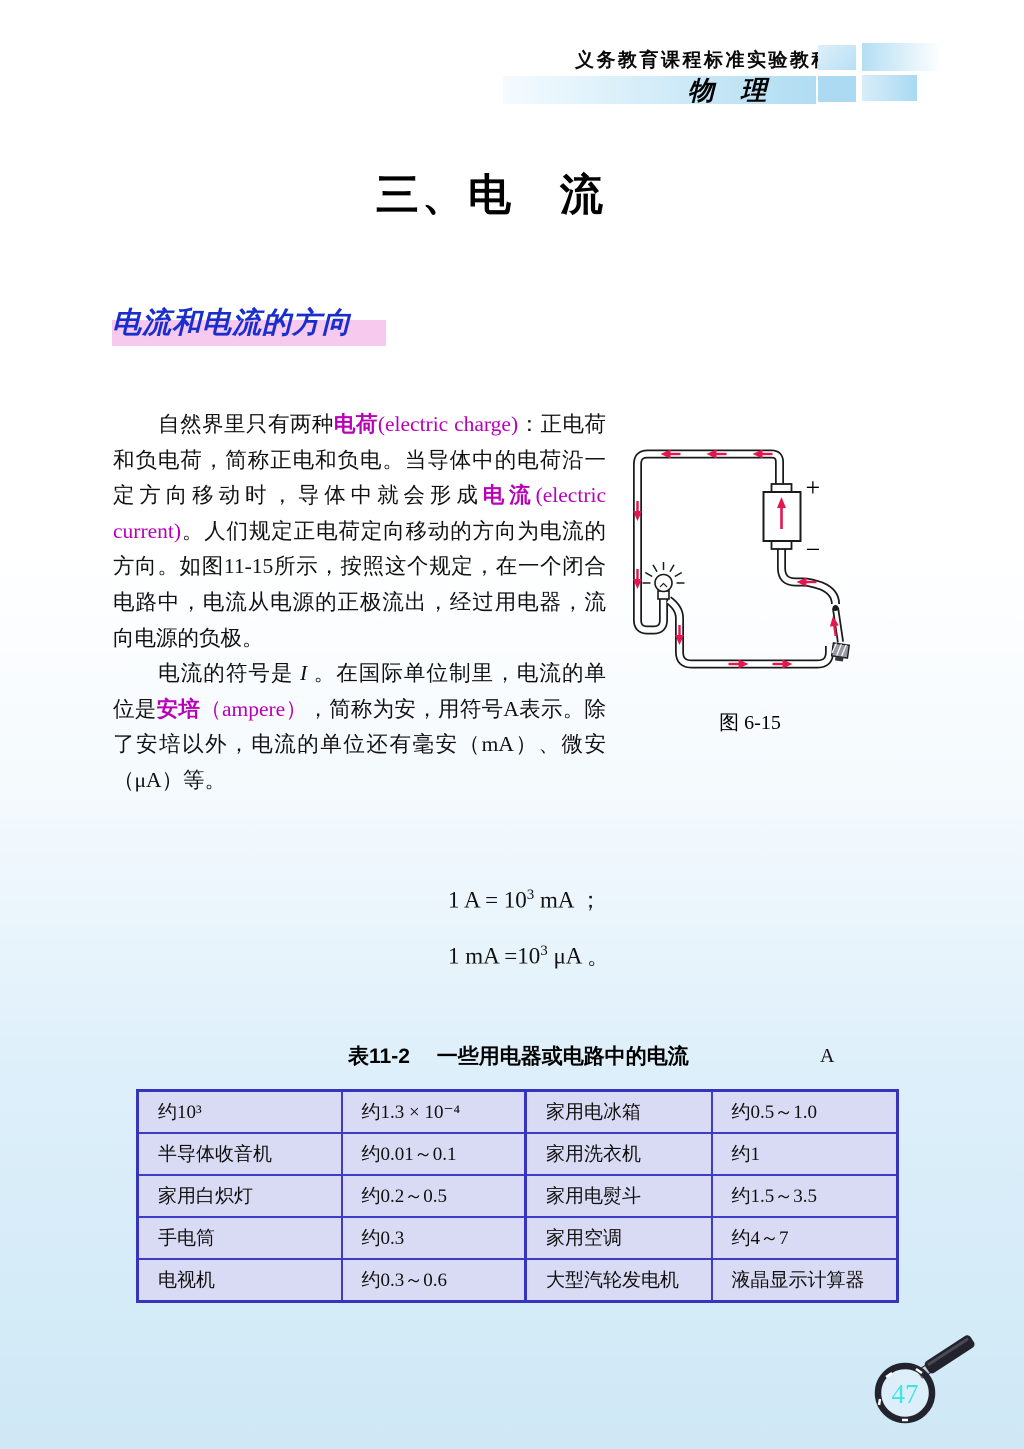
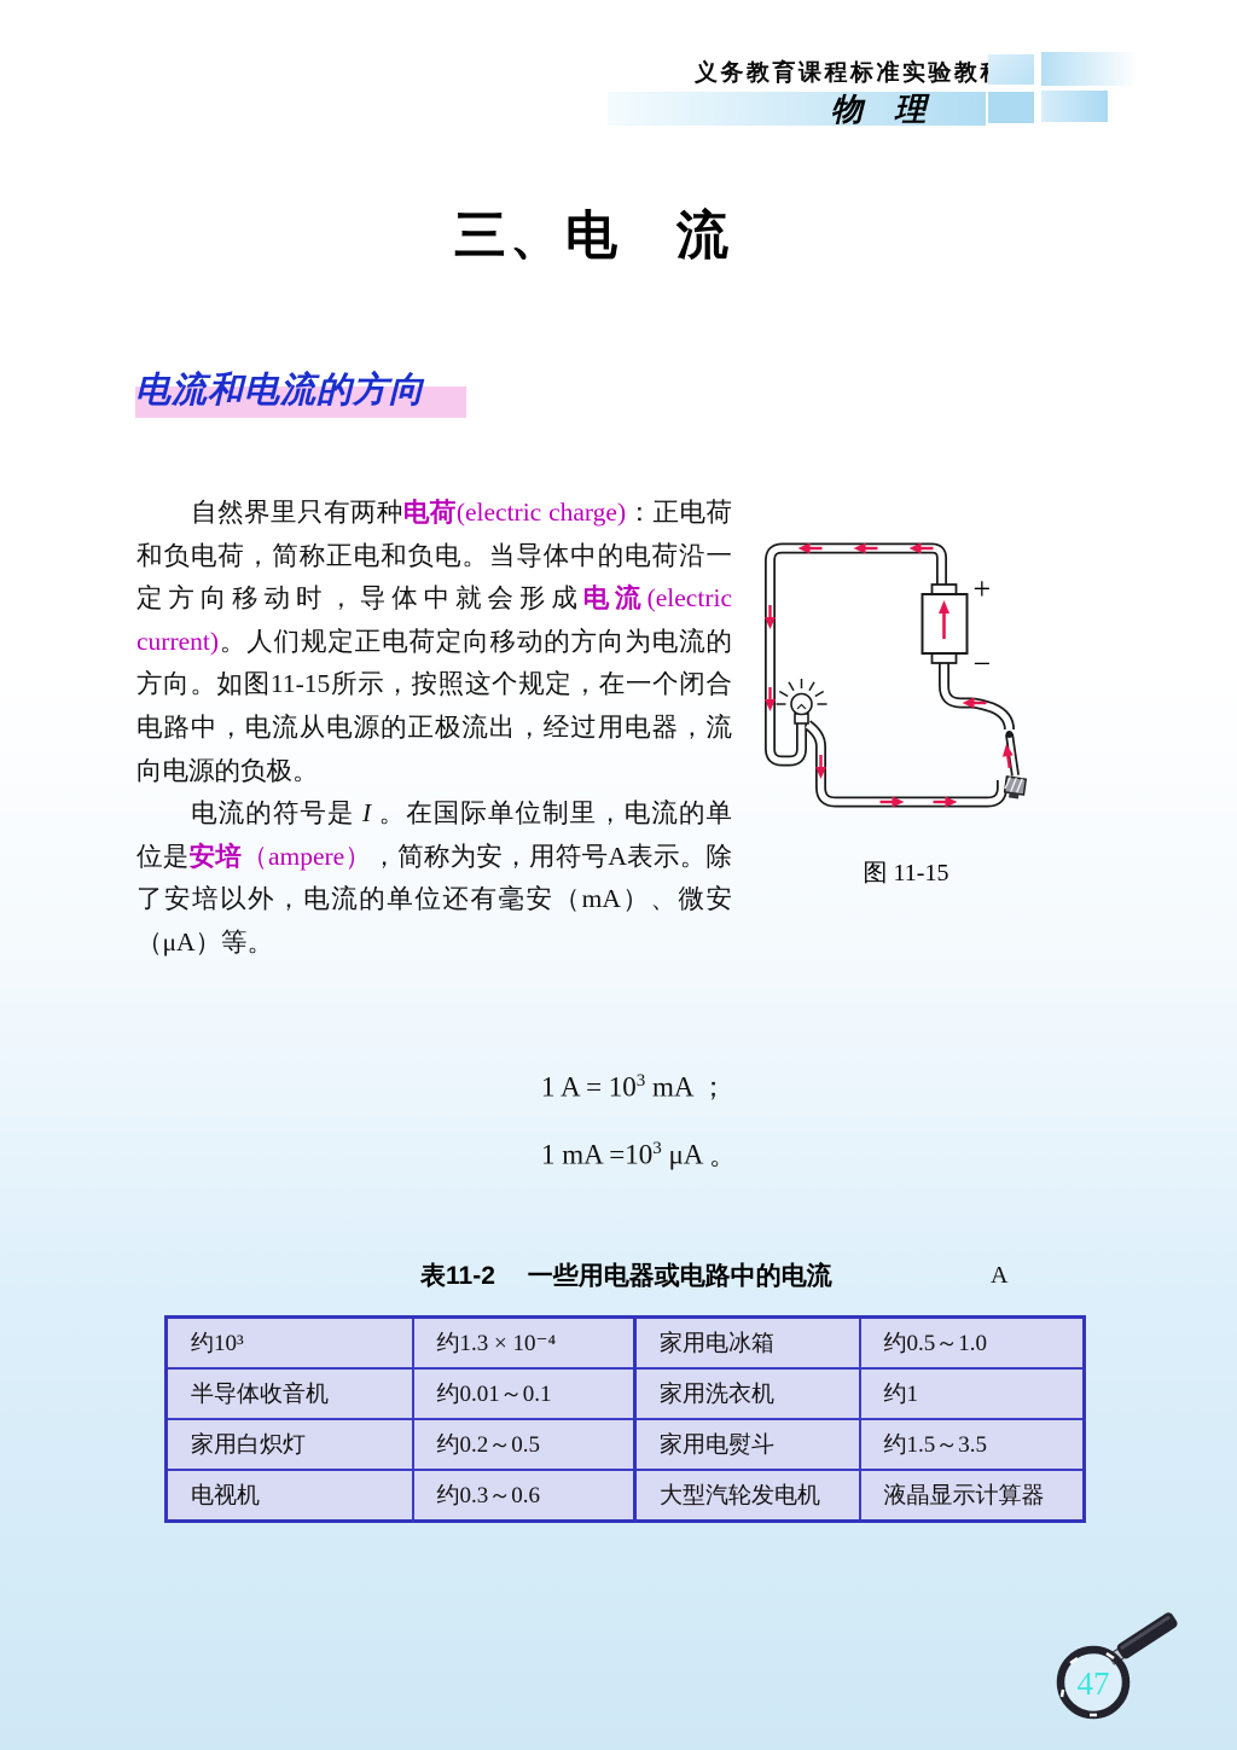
  义务教育课程标准实验教
  物 理
  三、电 流
  电流和电流的方向
  自然界里只有两种电荷(electric charge)：正电荷和负电荷，简称正电和负电。当导体中的电荷沿一定方向移动时，导体中就会形成电流(electric current)。人们规定正电荷定向移动的方向为电流的方向。如图11-15所示，按照这个规定，在一个闭合电路中，电流从电源的正极流出，经过用电器，流向电源的负极。
  电流的符号是 I 。在国际单位制里，电流的单位是安培（ampere），简称为安，用符号A表示。除了安培以外，电流的单位还有毫安（mA）、微安（μA）等。
  +
  −
- 图 6-15
+ 图 11-15
  1 A = 103 mA ；
  1 mA =103 μA 。
  表11-2 一些用电器或电路中的电流
  A
  约10³	约1.3 × 10⁻⁴	家用电冰箱	约0.5～1.0
  半导体收音机	约0.01～0.1	家用洗衣机	约1
  家用白炽灯	约0.2～0.5	家用电熨斗	约1.5～3.5
- 手电筒	约0.3	家用空调	约4～7
  电视机	约0.3～0.6	大型汽轮发电机	液晶显示计算器
  47
